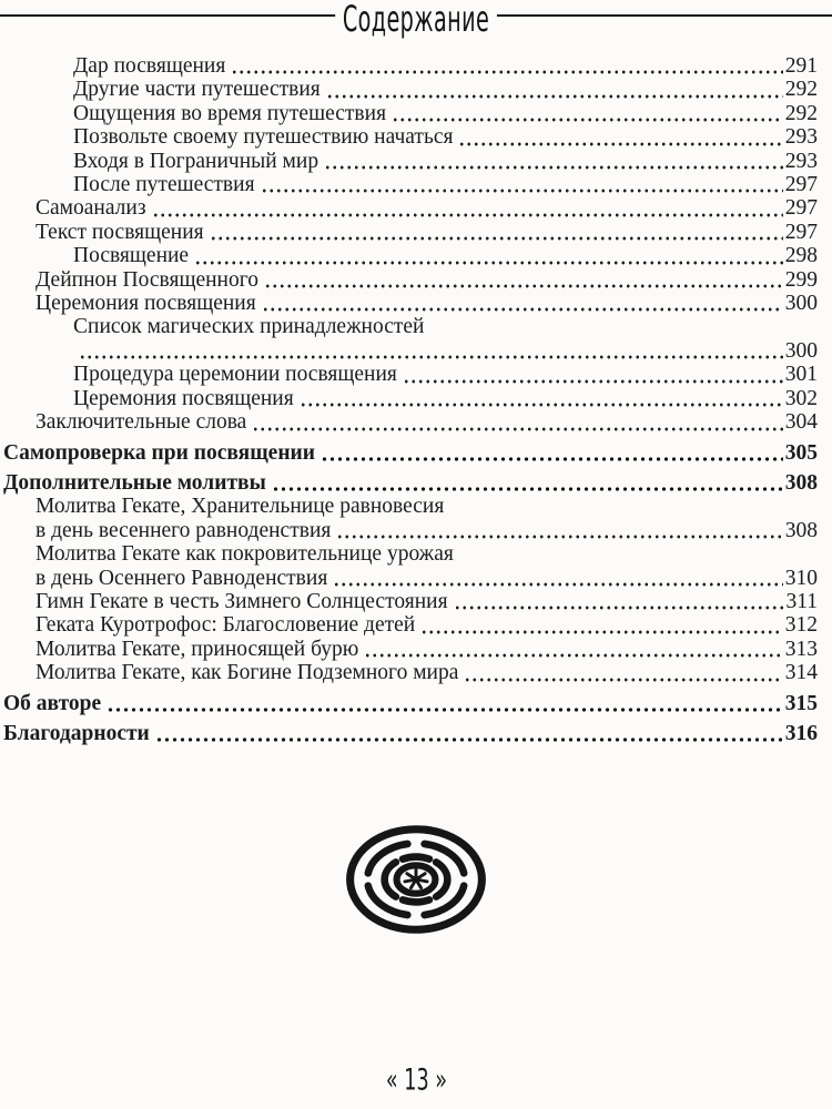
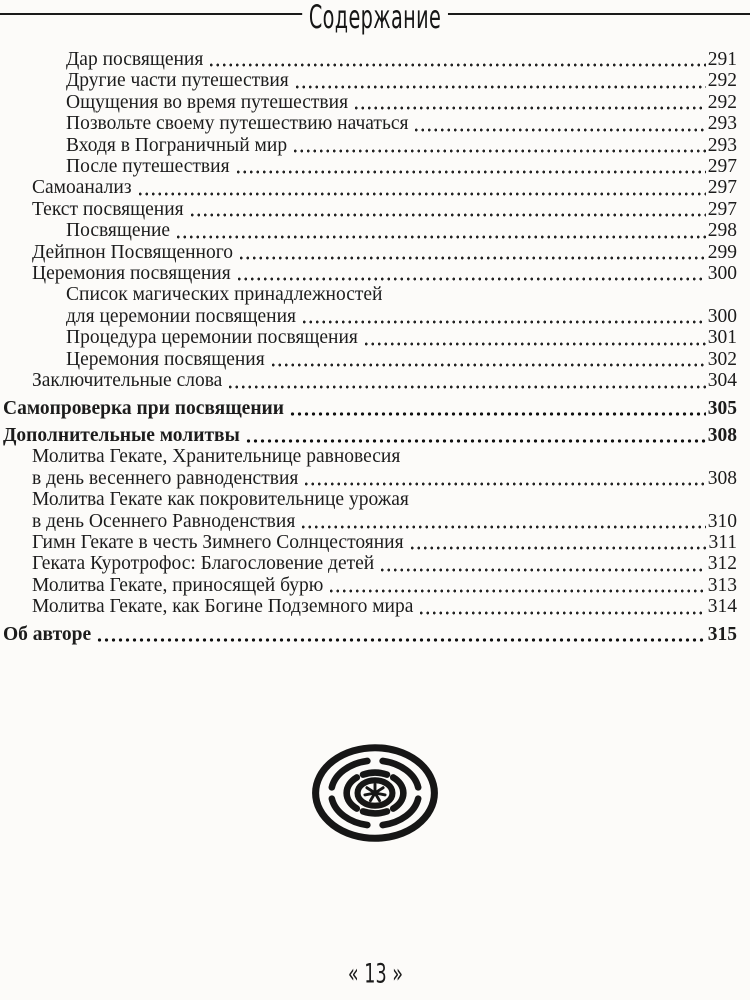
  Содержание
  Дар посвящения
  291
  Другие части путешествия
  292
  Ощущения во время путешествия
  292
  Позвольте своему путешествию начаться
  293
  Входя в Пограничный мир
  293
  После путешествия
  297
  Самоанализ
  297
  Текст посвящения
  297
  Посвящение
  298
  Дейпнон Посвященного
  299
  Церемония посвящения
  300
  Список магических принадлежностей
+ для церемонии посвящения
  300
  Процедура церемонии посвящения
  301
  Церемония посвящения
  302
  Заключительные слова
  304
  Самопроверка при посвящении
  305
  Дополнительные молитвы
  308
  Молитва Гекате, Хранительнице равновесия
  в день весеннего равноденствия
  308
  Молитва Гекате как покровительнице урожая
  в день Осеннего Равноденствия
  310
  Гимн Гекате в честь Зимнего Солнцестояния
  311
  Геката Куротрофос: Благословение детей
  312
  Молитва Гекате, приносящей бурю
  313
  Молитва Гекате, как Богине Подземного мира
  314
  Об авторе
  315
- Благодарности
- 316
  « 13 »
